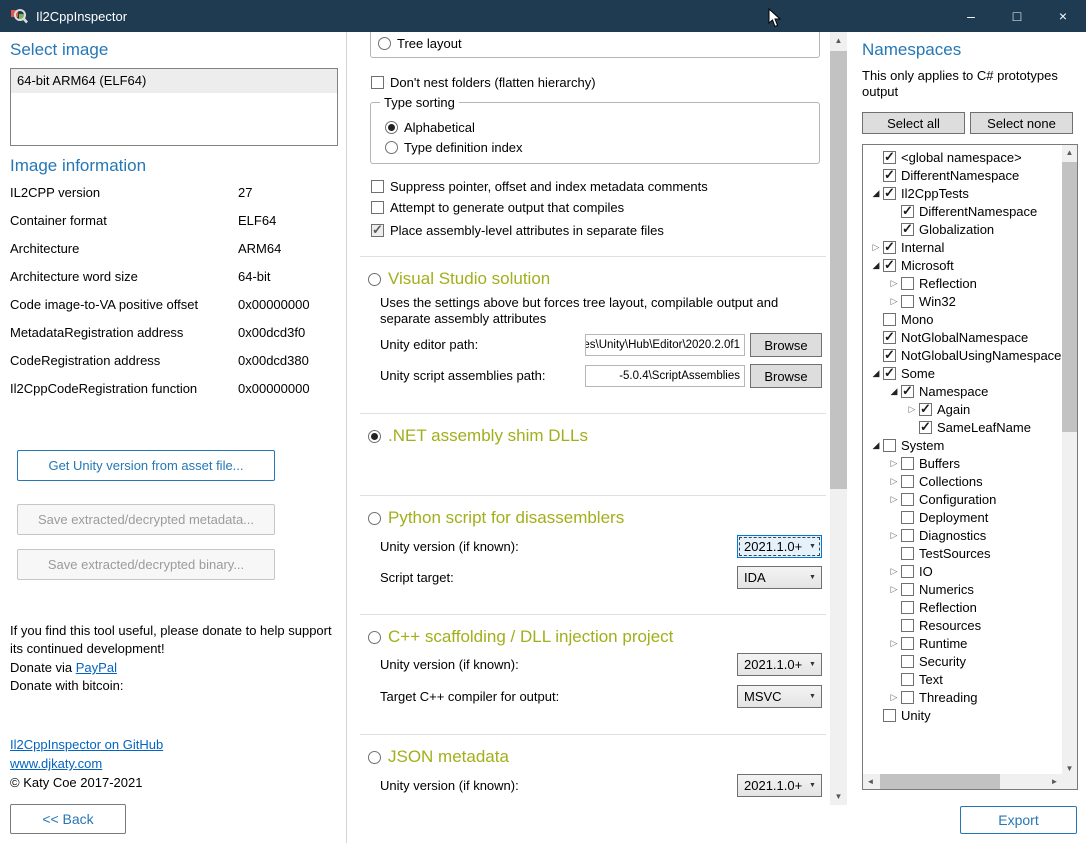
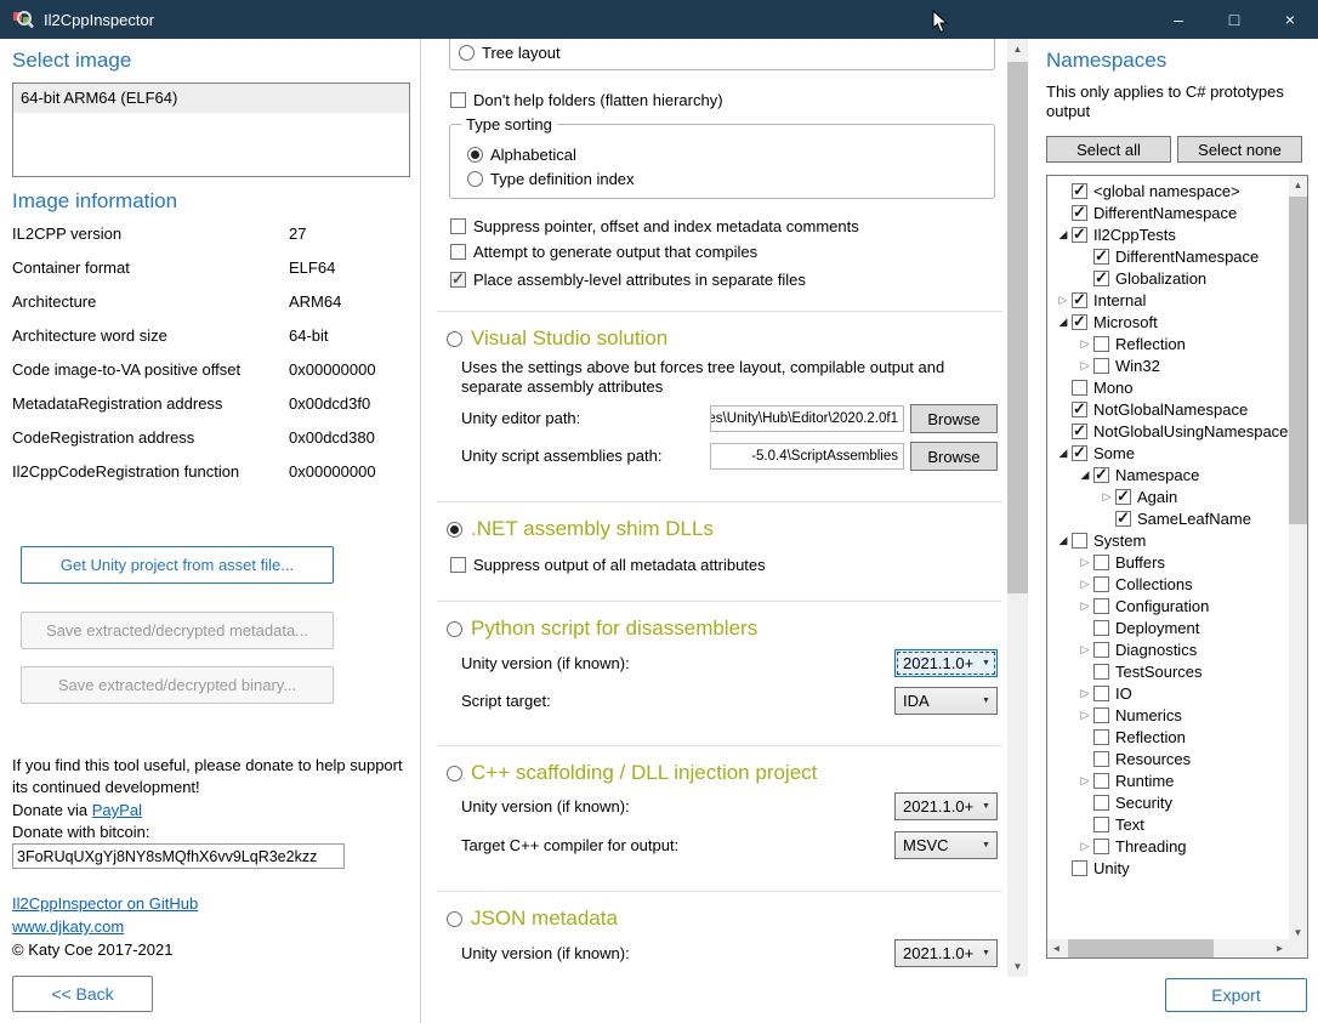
  Il2CppInspector
  –
  □
  ×
  Select image
  64-bit ARM64 (ELF64)
  Image information
  IL2CPP version
  27
  Container format
  ELF64
  Architecture
  ARM64
  Architecture word size
  64-bit
  Code image-to-VA positive offset
  0x00000000
  MetadataRegistration address
  0x00dcd3f0
  CodeRegistration address
  0x00dcd380
  Il2CppCodeRegistration function
  0x00000000
- Get Unity version from asset file...
+ Get Unity project from asset file...
  Save extracted/decrypted metadata...
  Save extracted/decrypted binary...
  If you find this tool useful, please donate to help support its continued development!
  Donate via PayPal
  Donate with bitcoin:
+ 3FoRUqUXgYj8NY8sMQfhX6vv9LqR3e2kzz
  Il2CppInspector on GitHub
  www.djkaty.com
  © Katy Coe 2017-2021
  Tree layout
- Don't nest folders (flatten hierarchy)
+ Don't help folders (flatten hierarchy)
  Type sorting
  Alphabetical
  Type definition index
  Suppress pointer, offset and index metadata comments
  Attempt to generate output that compiles
  Place assembly-level attributes in separate files
  Visual Studio solution
  Uses the settings above but forces tree layout, compilable output and separate assembly attributes
  Unity editor path:
  es\Unity\Hub\Editor\2020.2.0f1
  Browse
  Unity script assemblies path:
  -5.0.4\ScriptAssemblies
  Browse
  .NET assembly shim DLLs
+ Suppress output of all metadata attributes
  Python script for disassemblers
  Unity version (if known):
  2021.1.0+
  Script target:
  IDA
  C++ scaffolding / DLL injection project
  Unity version (if known):
  2021.1.0+
  Target C++ compiler for output:
  MSVC
  JSON metadata
  Unity version (if known):
  2021.1.0+
  ▲
  ▼
  Namespaces
  This only applies to C# prototypes output
  Select all
  Select none
  <global namespace>
  DifferentNamespace
  ◢
  Il2CppTests
  DifferentNamespace
  Globalization
  ▷
  Internal
  ◢
  Microsoft
  ▷
  Reflection
  ▷
  Win32
  Mono
  NotGlobalNamespace
  NotGlobalUsingNamespace
  ◢
  Some
  ◢
  Namespace
  ▷
  Again
  SameLeafName
  ◢
  System
  ▷
  Buffers
  ▷
  Collections
  ▷
  Configuration
  Deployment
  ▷
  Diagnostics
  TestSources
  ▷
  IO
  ▷
  Numerics
  Reflection
  Resources
  ▷
  Runtime
  Security
  Text
  ▷
  Threading
  Unity
  ▲
  ▼
  ◄
  ►
  << Back
  Export
